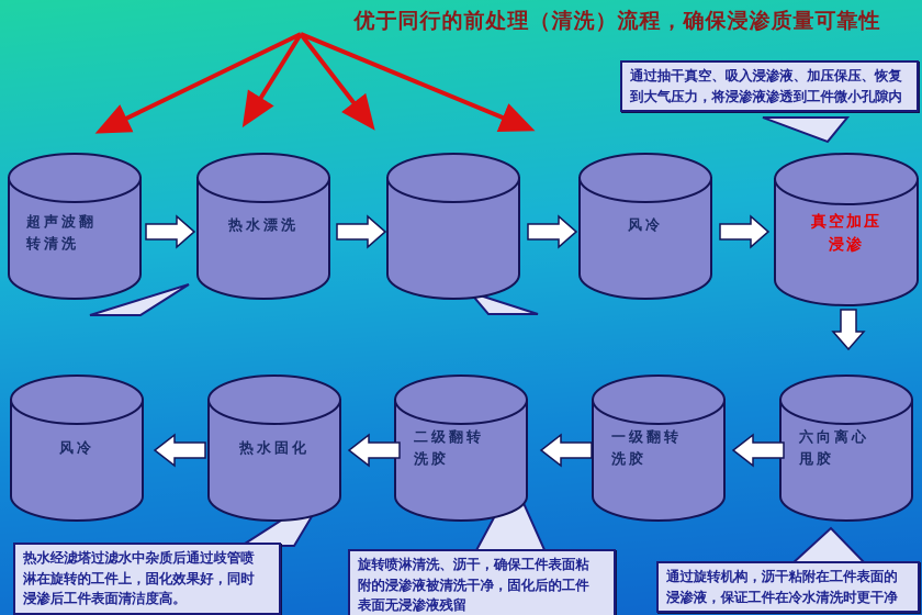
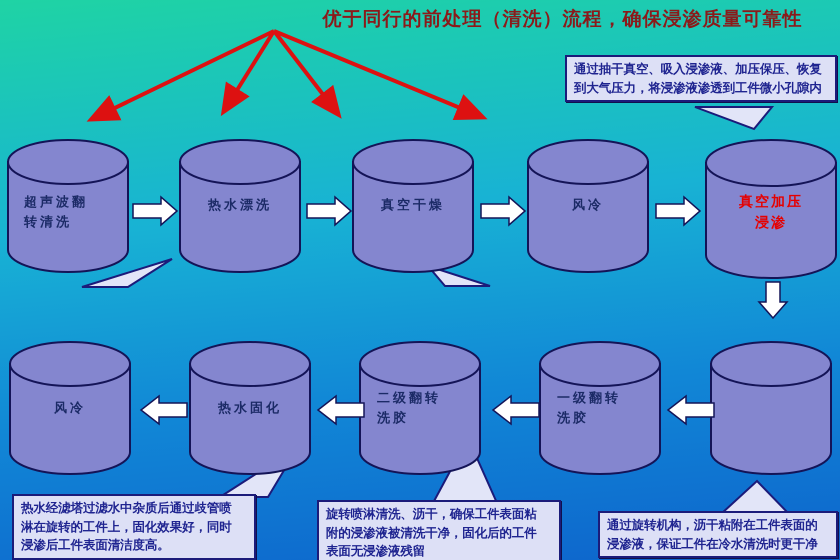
  优于同行的前处理（清洗）流程，确保浸渗质量可靠性
  超声波翻
  转清洗
  热水漂洗
+ 真空干燥
  风冷
  真空加压
  浸渗
  风冷
  热水固化
  二级翻转
  洗胶
  一级翻转
  洗胶
- 六向离心
- 甩胶
  通过抽干真空、吸入浸渗液、加压保压、恢复
  到大气压力，将浸渗液渗透到工件微小孔隙内
  热水经滤塔过滤水中杂质后通过歧管喷
  淋在旋转的工件上，固化效果好，同时
  浸渗后工件表面清洁度高。
  旋转喷淋清洗、沥干，确保工件表面粘
  附的浸渗液被清洗干净，固化后的工件
  表面无浸渗液残留
  通过旋转机构，沥干粘附在工件表面的
  浸渗液，保证工件在冷水清洗时更干净
